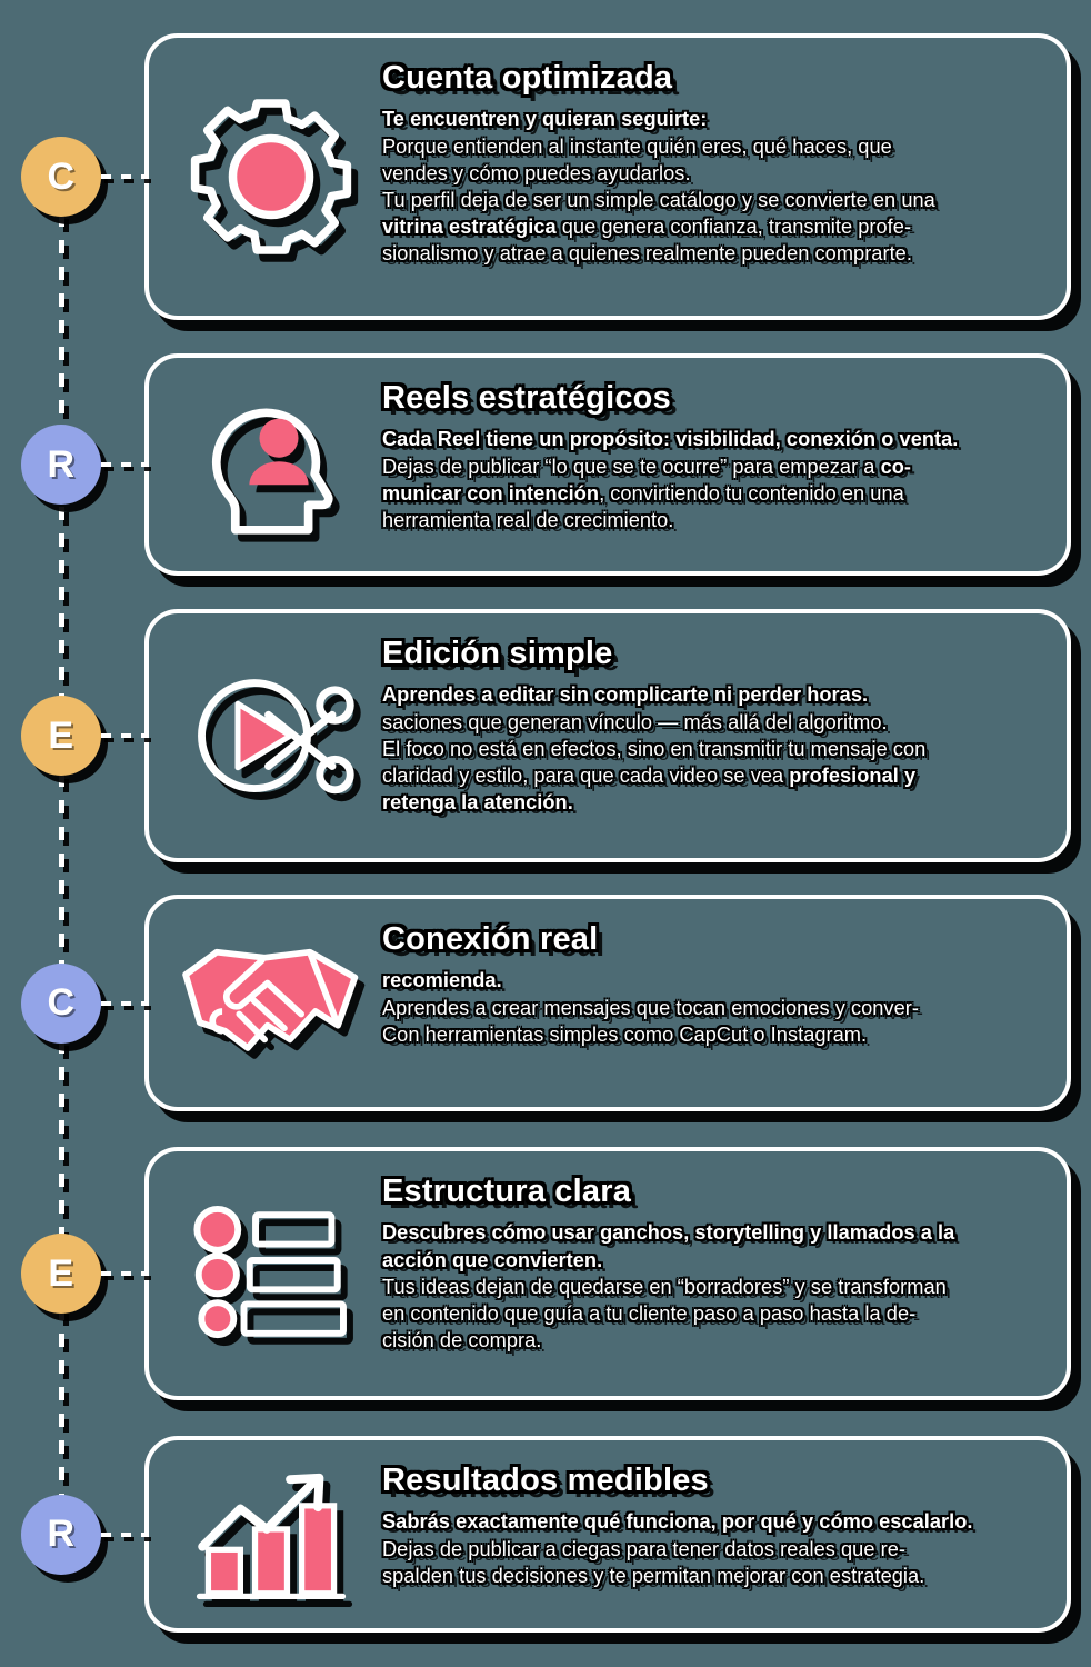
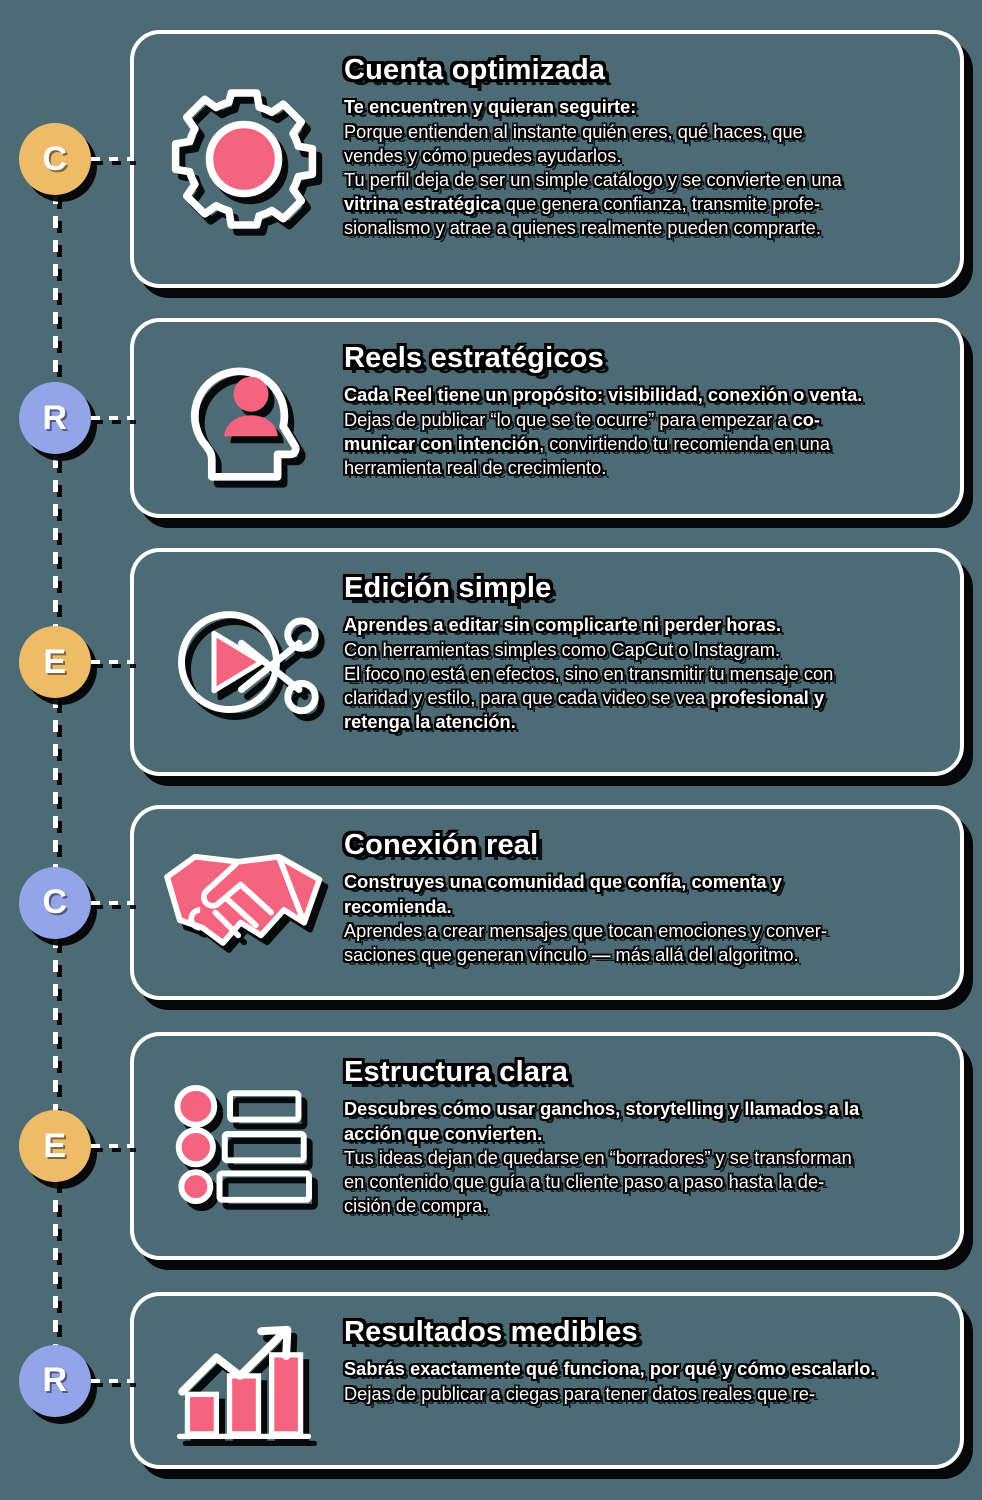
  C
  Cuenta optimizada
  Te encuentren y quieran seguirte:
  Porque entienden al instante quién eres, qué haces, que
  vendes y cómo puedes ayudarlos.
  Tu perfil deja de ser un simple catálogo y se convierte en una
  vitrina estratégica que genera confianza, transmite profe-
  sionalismo y atrae a quienes realmente pueden comprarte.
  R
  Reels estratégicos
  Cada Reel tiene un propósito: visibilidad, conexión o venta.
  Dejas de publicar “lo que se te ocurre” para empezar a co-
- municar con intención, convirtiendo tu contenido en una
+ municar con intención, convirtiendo tu recomienda en una
  herramienta real de crecimiento.
  E
  Edición simple
  Aprendes a editar sin complicarte ni perder horas.
- saciones que generan vínculo — más allá del algoritmo.
+ Con herramientas simples como CapCut o Instagram.
  El foco no está en efectos, sino en transmitir tu mensaje con
  claridad y estilo, para que cada video se vea profesional y
  retenga la atención.
  C
  Conexión real
+ Construyes una comunidad que confía, comenta y
  recomienda.
  Aprendes a crear mensajes que tocan emociones y conver-
- Con herramientas simples como CapCut o Instagram.
+ saciones que generan vínculo — más allá del algoritmo.
  E
  Estructura clara
  Descubres cómo usar ganchos, storytelling y llamados a la
  acción que convierten.
  Tus ideas dejan de quedarse en “borradores” y se transforman
  en contenido que guía a tu cliente paso a paso hasta la de-
  cisión de compra.
  R
  Resultados medibles
  Sabrás exactamente qué funciona, por qué y cómo escalarlo.
  Dejas de publicar a ciegas para tener datos reales que re-
- spalden tus decisiones y te permitan mejorar con estrategia.
